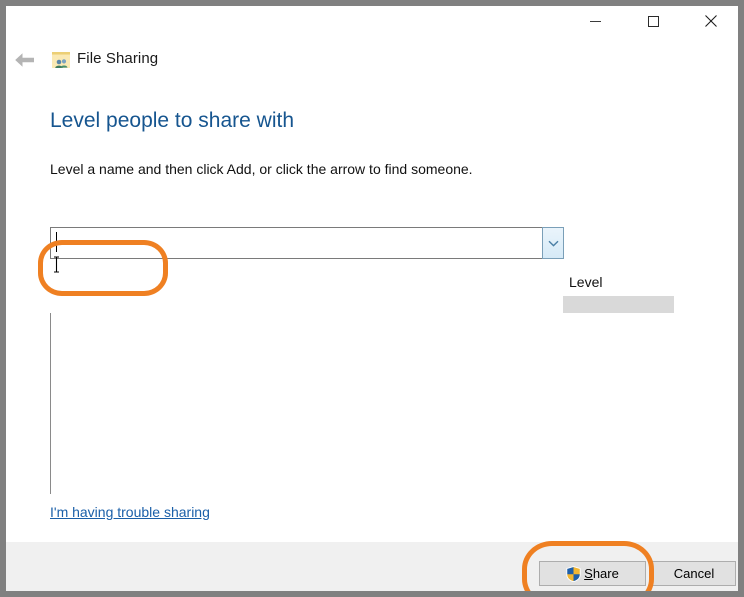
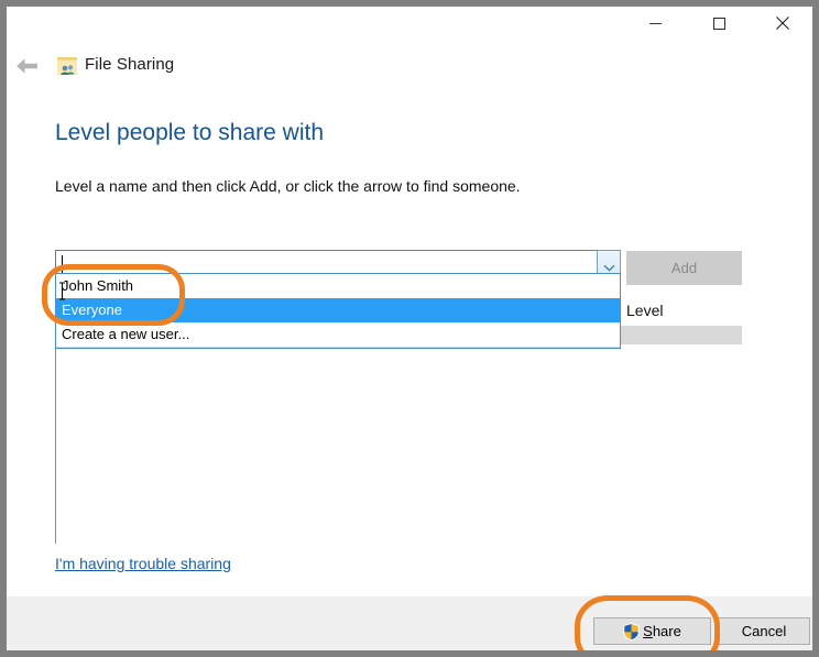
  File Sharing
  Level people to share with
  Level a name and then click Add, or click the arrow to find someone.
+ John Smith
+ Everyone
+ Create a new user...
+ Add
  Level
  I'm having trouble sharing
  Share
  Cancel
